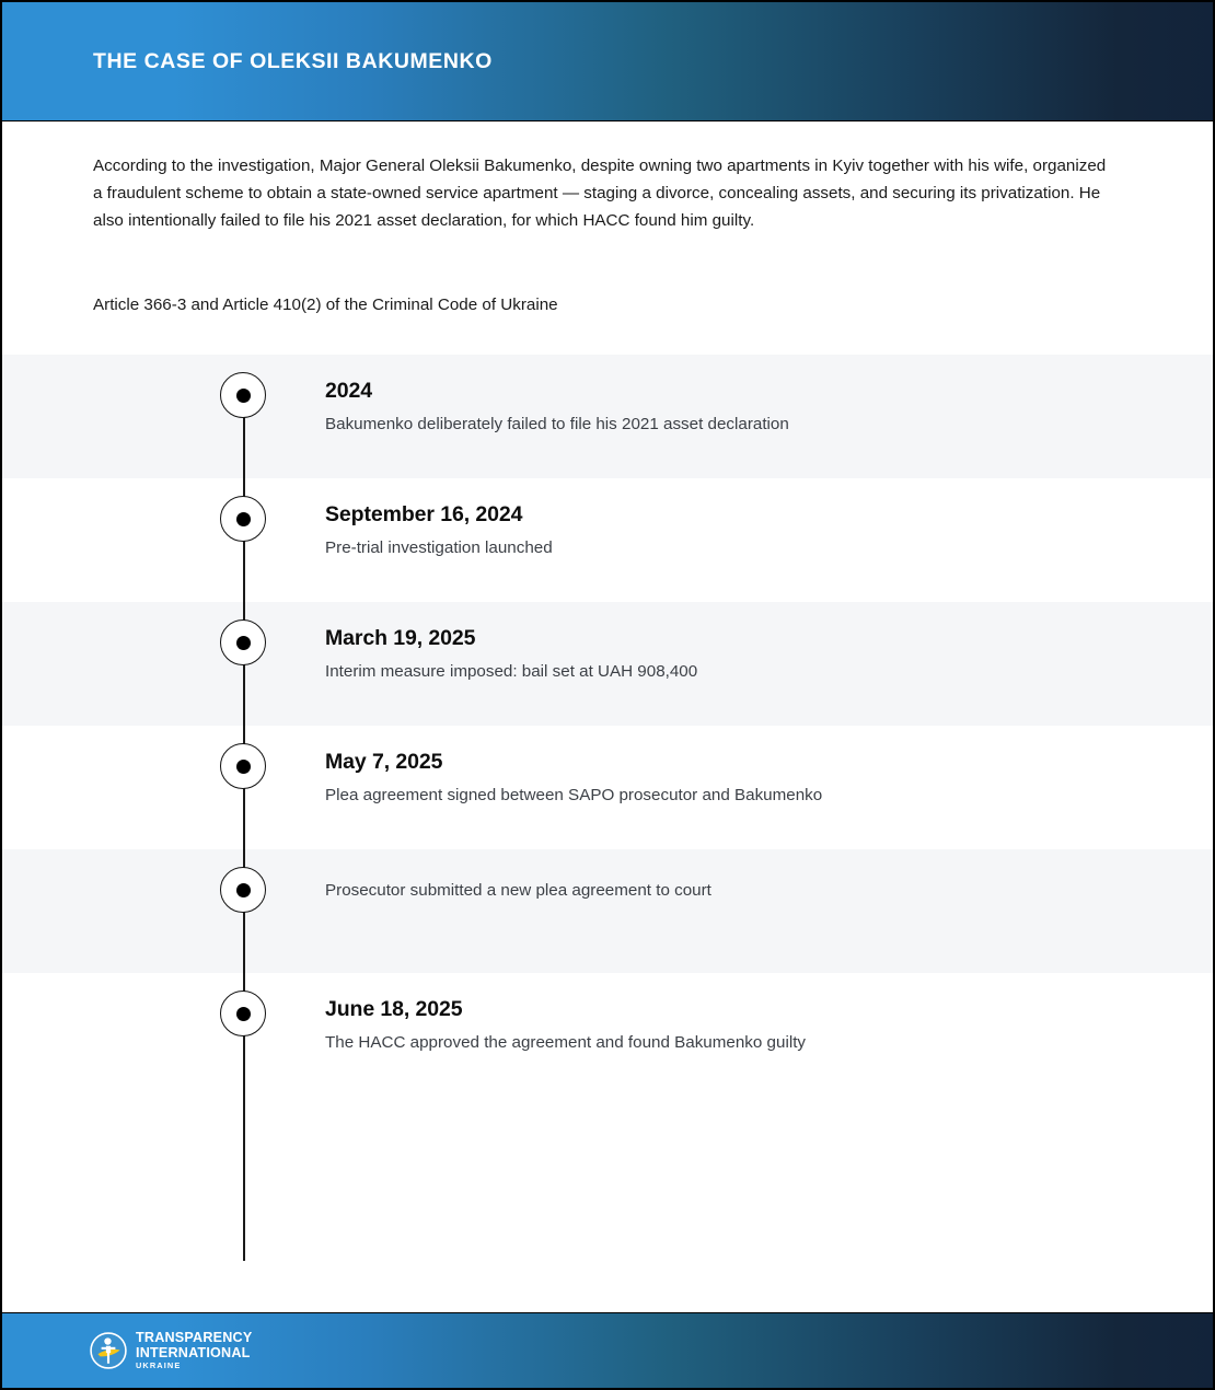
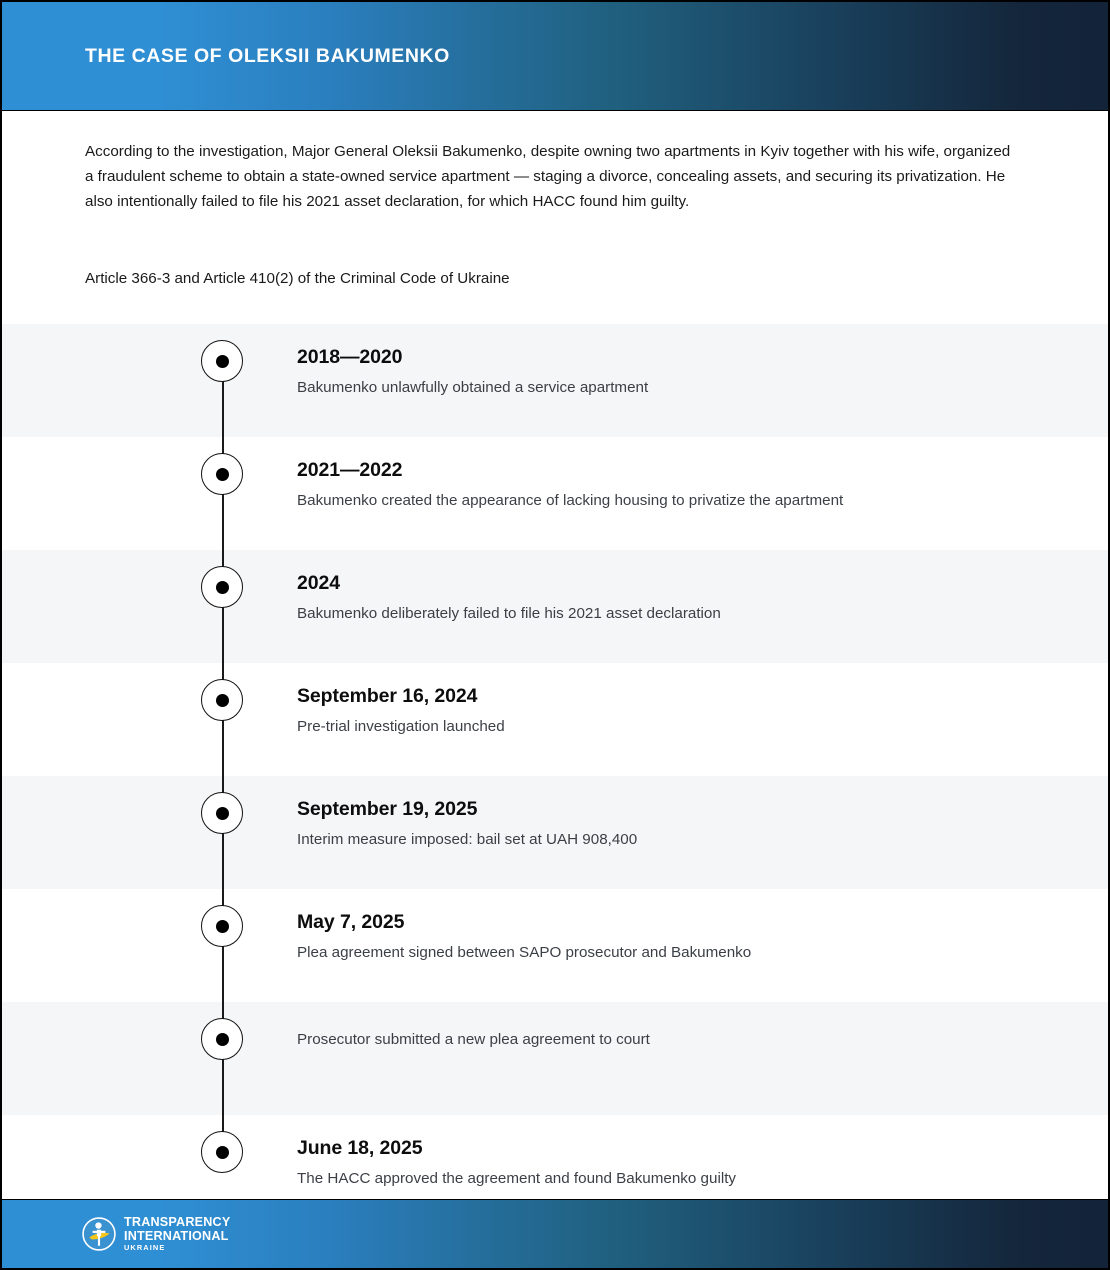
  THE CASE OF OLEKSII BAKUMENKO
  According to the investigation, Major General Oleksii Bakumenko, despite owning two apartments in Kyiv together with his wife, organized a fraudulent scheme to obtain a state-owned service apartment — staging a divorce, concealing assets, and securing its privatization. He also intentionally failed to file his 2021 asset declaration, for which HACC found him guilty.
  Article 366-3 and Article 410(2) of the Criminal Code of Ukraine
+ 2018—2020
+ Bakumenko unlawfully obtained a service apartment
+ 2021—2022
+ Bakumenko created the appearance of lacking housing to privatize the apartment
  2024
  Bakumenko deliberately failed to file his 2021 asset declaration
  September 16, 2024
  Pre-trial investigation launched
- March 19, 2025
+ September 19, 2025
  Interim measure imposed: bail set at UAH 908,400
  May 7, 2025
  Plea agreement signed between SAPO prosecutor and Bakumenko
  Prosecutor submitted a new plea agreement to court
  June 18, 2025
  The HACC approved the agreement and found Bakumenko guilty
  TRANSPARENCY
  INTERNATIONAL
  UKRAINE
